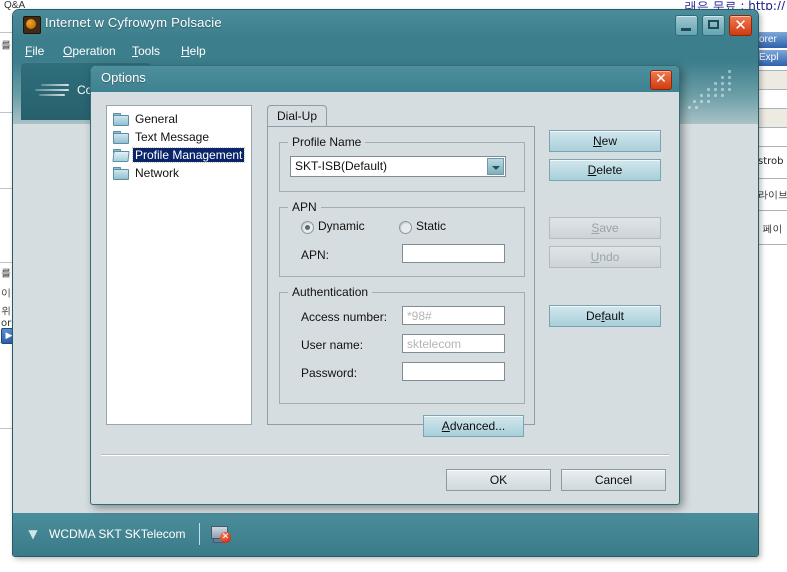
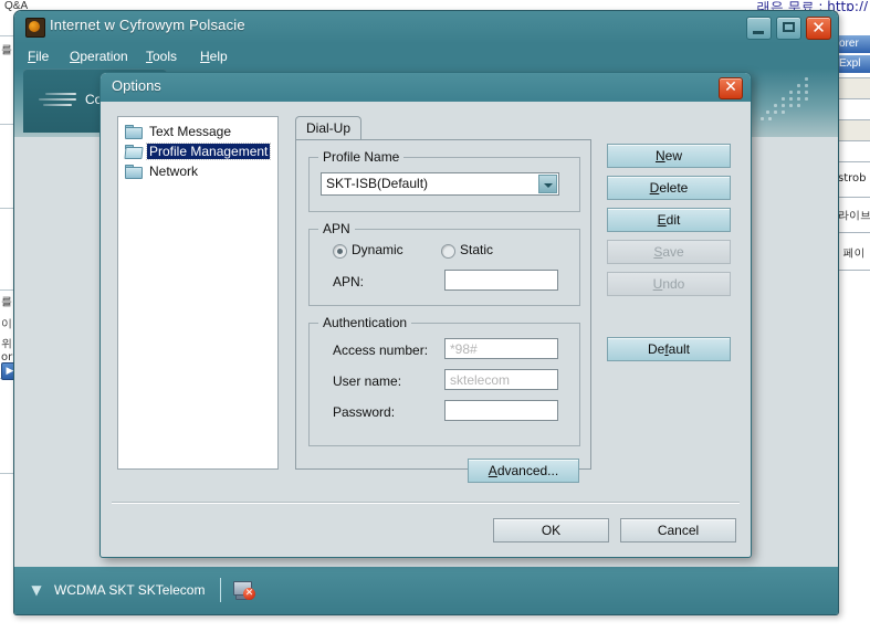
  Q&A
  래은 무료 : http://
  를
  이
  위
  or
  ▶
  orer
  Expl
  strob
  라이브
  페이
  Internet w Cyfrowym Polsacie
  ✕
  File
  Operation
  Tools
  Help
  ▼
  WCDMA SKT SKTelecom
  ✕
  Options
  ✕
- General
  Text Message
  Profile Management
  Network
  Dial-Up
  Profile Name
  SKT-ISB(Default)
  APN
  Dynamic
  Static
  APN:
  Authentication
  Access number:
  *98#
  User name:
  sktelecom
  Password:
  Advanced...
  New
  Delete
+ Edit
  Save
  Undo
  Default
  OK
  Cancel
